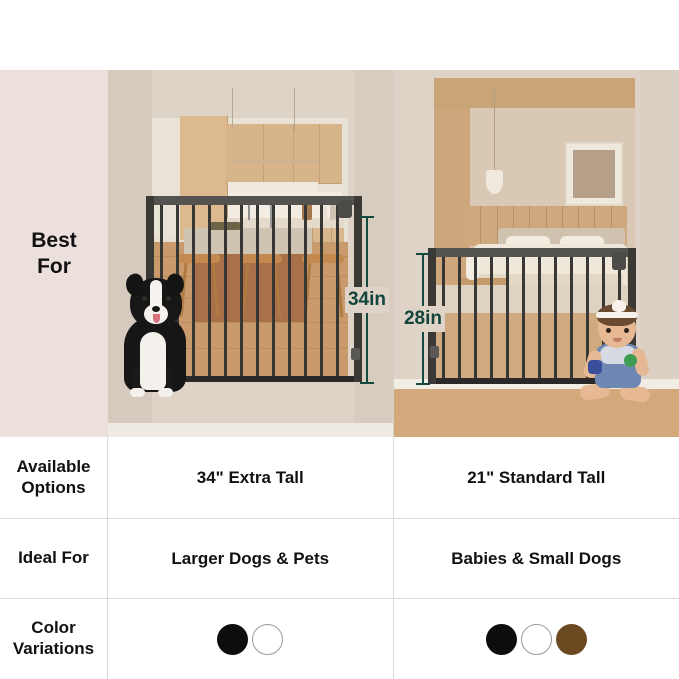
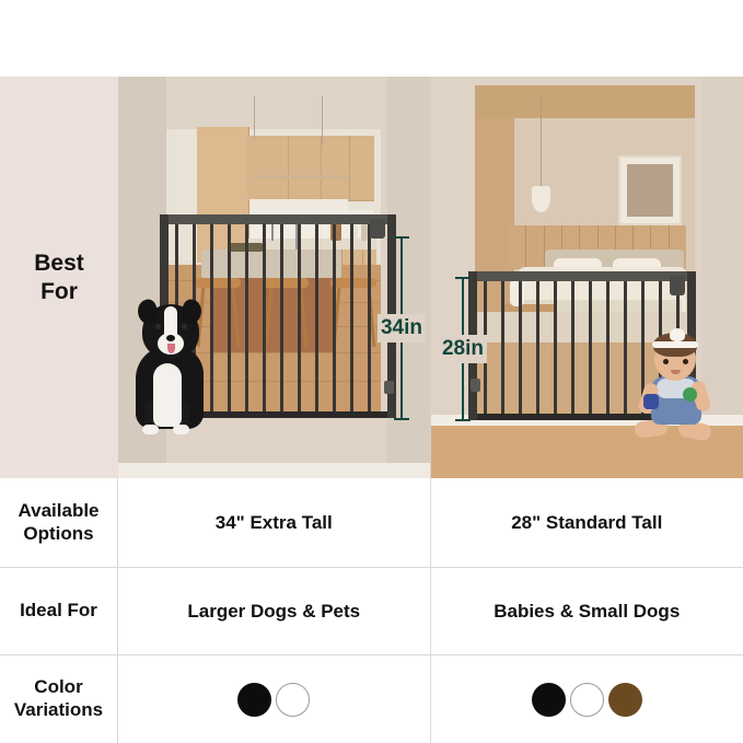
  Best
  For
  34in
  28in
  Available
  Options
  34" Extra Tall
- 21" Standard Tall
+ 28" Standard Tall
  Ideal For
  Larger Dogs & Pets
  Babies & Small Dogs
  Color
  Variations
